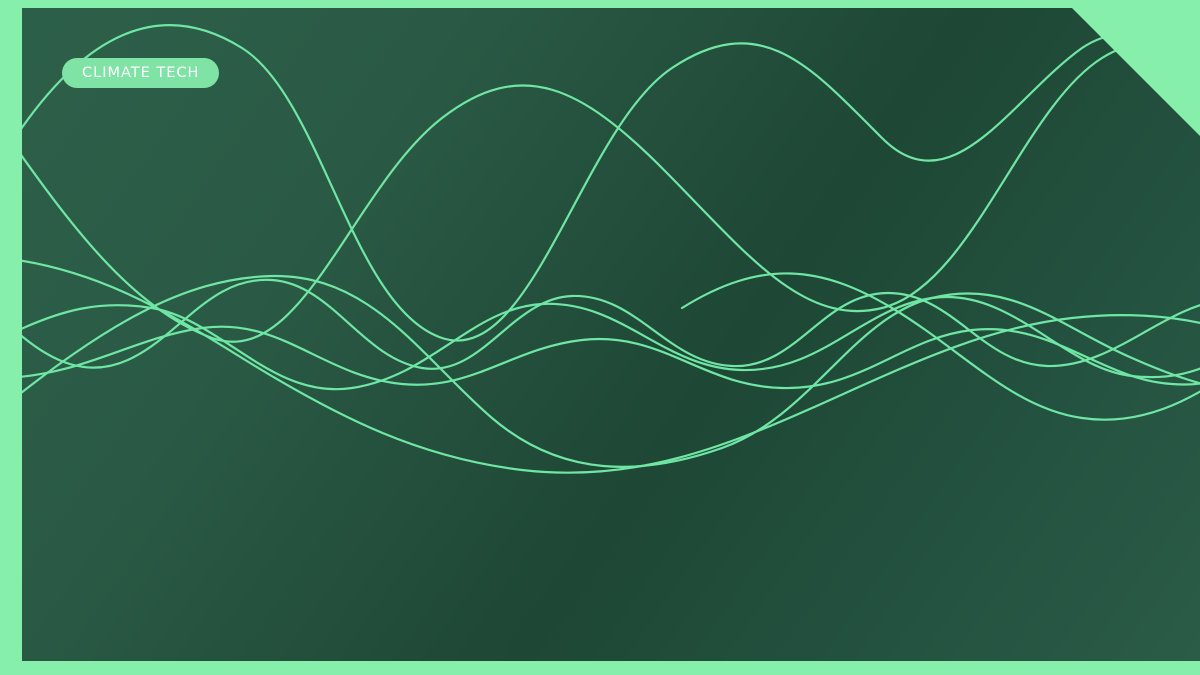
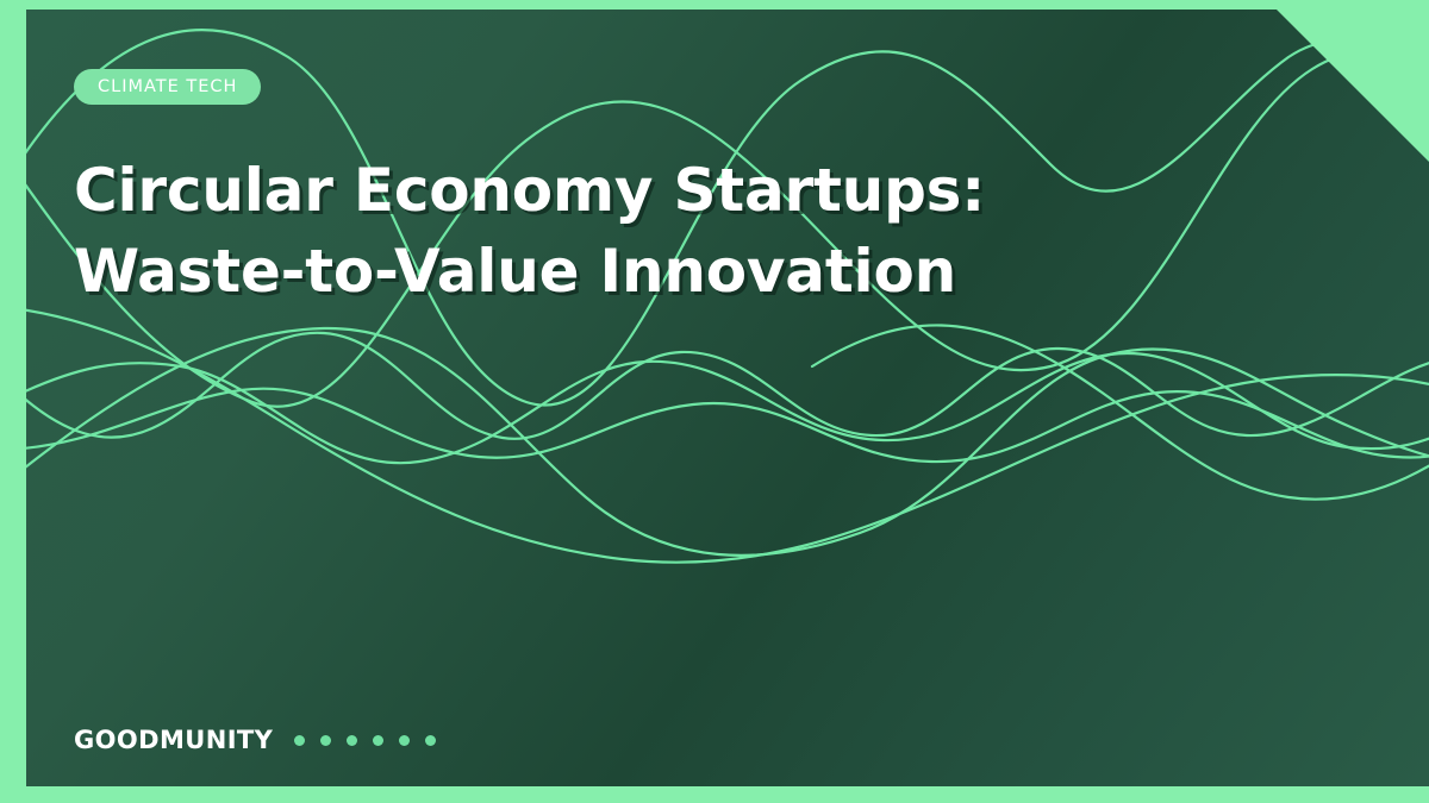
  CLIMATE TECH
+ Circular Economy Startups:
+ Waste-to-Value Innovation
+ GOODMUNITY
